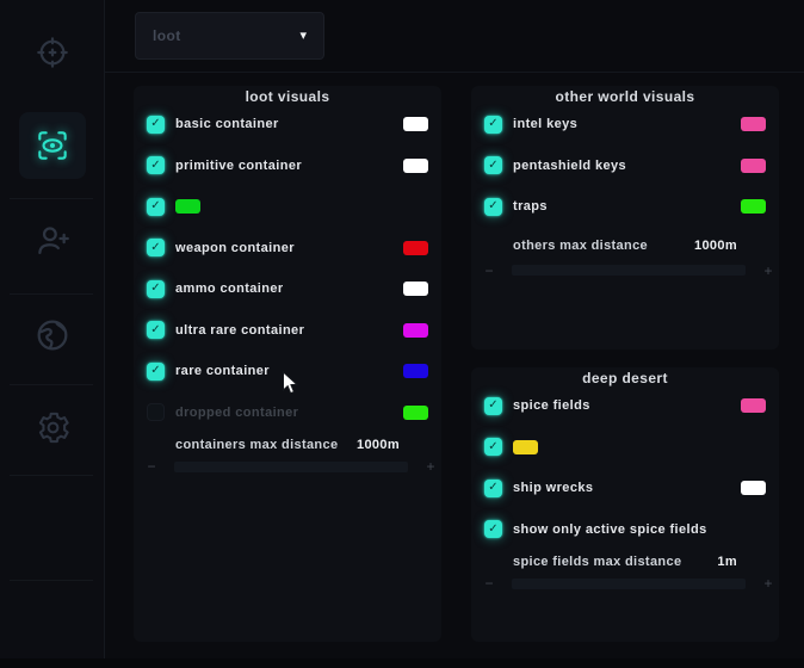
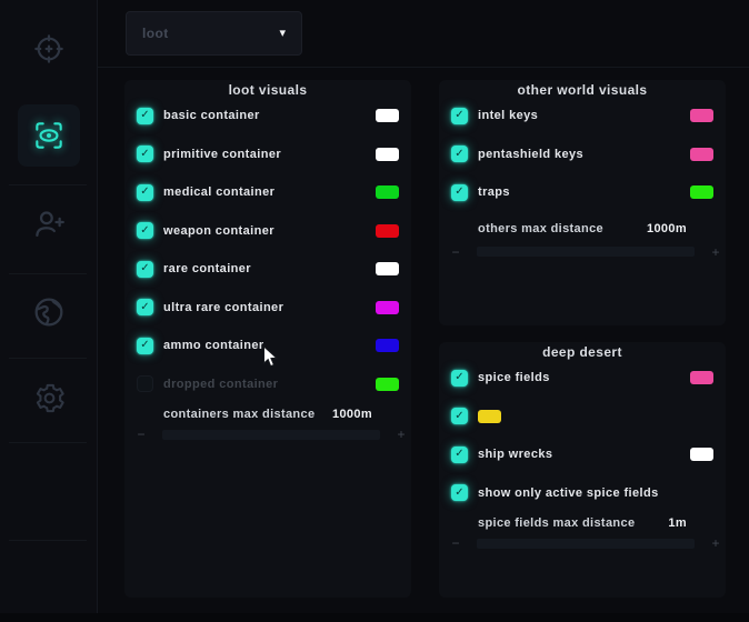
  loot
  ▾
  loot visuals
  ✓
  basic container
  ✓
  primitive container
  ✓
+ medical container
  ✓
  weapon container
  ✓
- ammo container
+ rare container
  ✓
  ultra rare container
  ✓
- rare container
+ ammo container
  dropped container
  containers max distance
  1000m
  −
  +
  other world visuals
  ✓
  intel keys
  ✓
  pentashield keys
  ✓
  traps
  others max distance
  1000m
  −
  +
  deep desert
  ✓
  spice fields
  ✓
  ✓
  ship wrecks
  ✓
  show only active spice fields
  spice fields max distance
  1m
  −
  +
